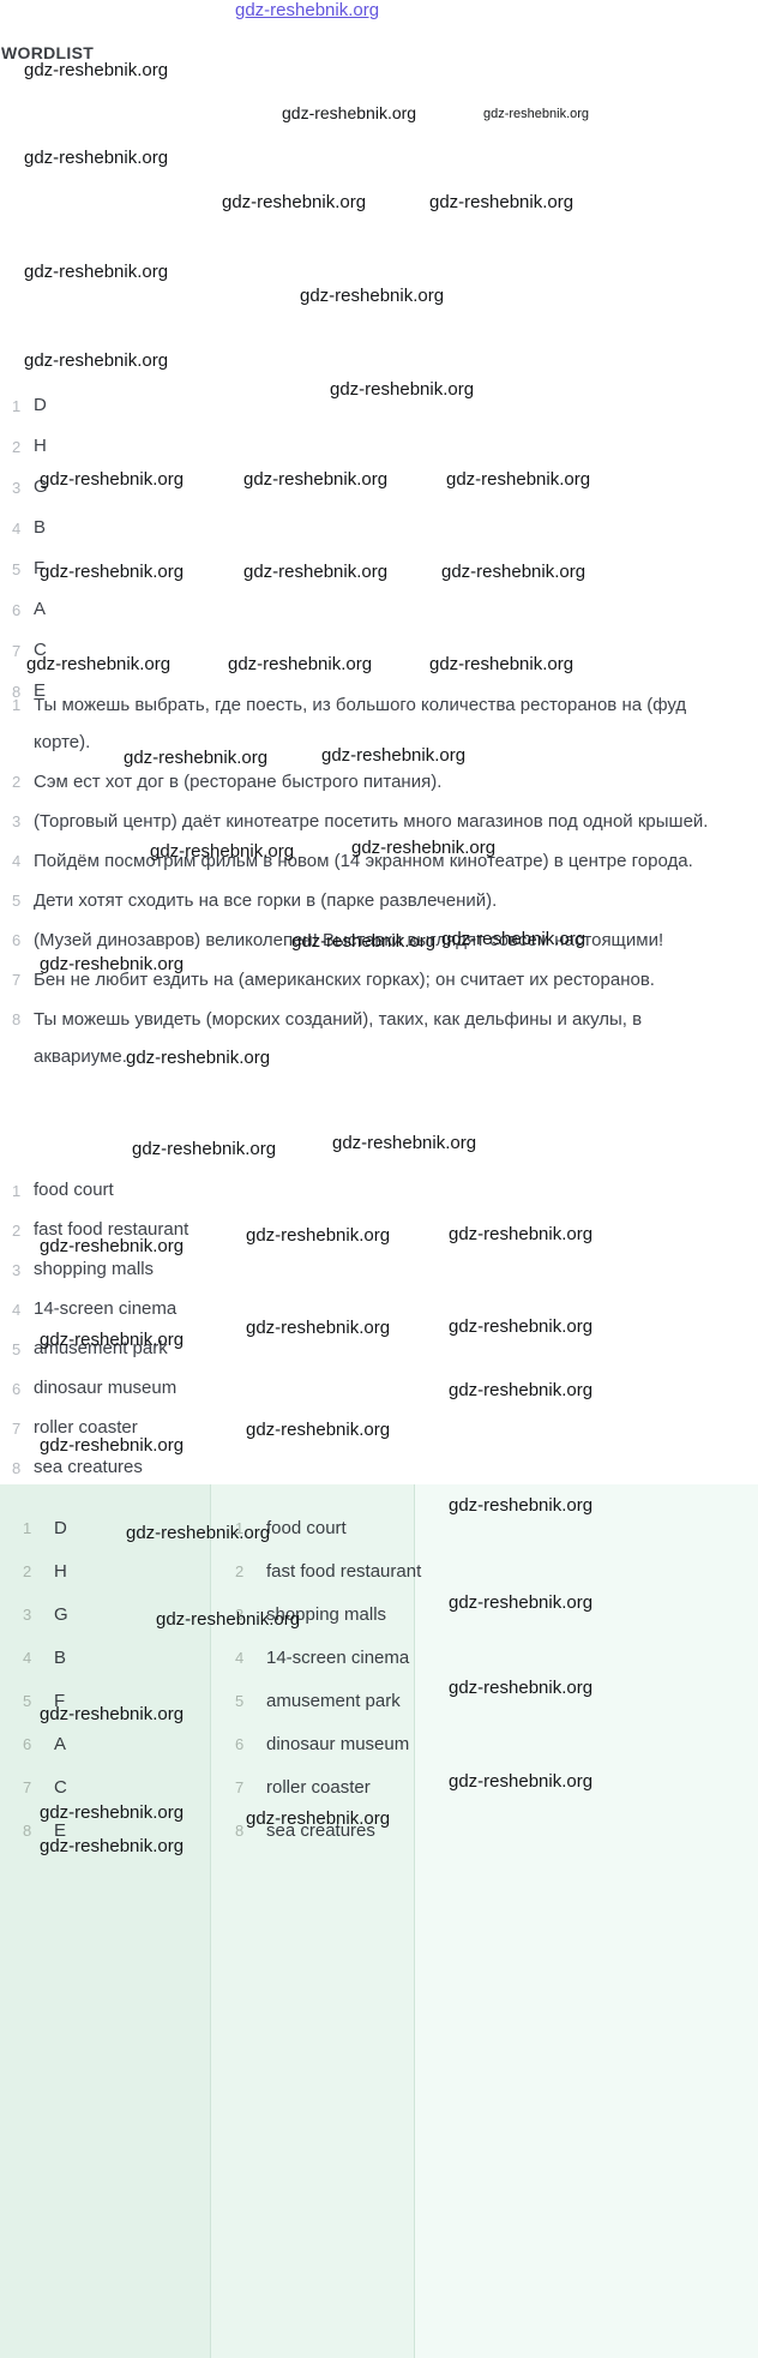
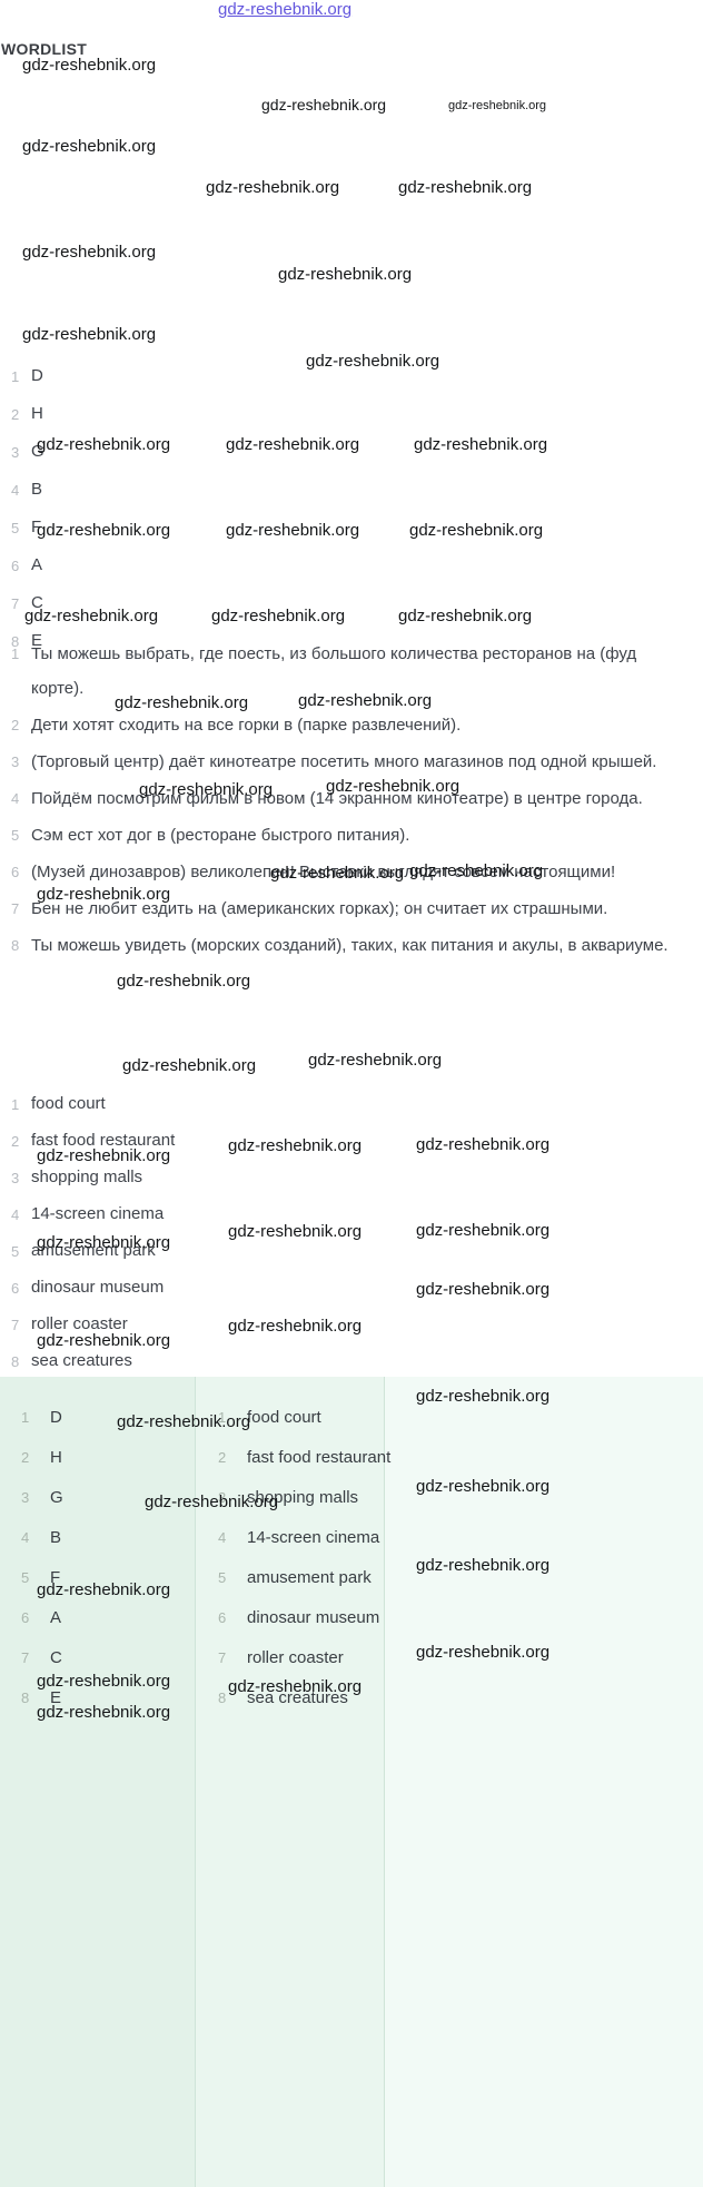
  gdz-reshebnik.org
  WORDLIST
  1
  D
  2
  H
  3
  G
  4
  B
  5
  F
  6
  A
  7
  C
  8
  E
  1
  Ты можешь выбрать, где поесть, из большого количества ресторанов на (фуд корте).
  2
- Сэм ест хот дог в (ресторане быстрого питания).
+ Дети хотят сходить на все горки в (парке развлечений).
  3
  (Торговый центр) даёт кинотеатре посетить много магазинов под одной крышей.
  4
  Пойдём посмотрим фильм в новом (14 экранном кинотеатре) в центре города.
  5
- Дети хотят сходить на все горки в (парке развлечений).
+ Сэм ест хот дог в (ресторане быстрого питания).
  6
  (Музей динозавров) великолепен! Выставки выглядят совсем настоящими!
  7
- Бен не любит ездить на (американских горках); он считает их ресторанов.
+ Бен не любит ездить на (американских горках); он считает их страшными.
  8
- Ты можешь увидеть (морских созданий), таких, как дельфины и акулы, в аквариуме.
+ Ты можешь увидеть (морских созданий), таких, как питания и акулы, в аквариуме.
  1
  food court
  2
  fast food restaurant
  3
  shopping malls
  4
  14-screen cinema
  5
  amusement park
  6
  dinosaur museum
  7
  roller coaster
  8
  sea creatures
  1
  D
  2
  H
  3
  G
  4
  B
  5
  F
  6
  A
  7
  C
  8
  E
  1
  food court
  2
  fast food restaurant
  3
  shopping malls
  4
  14-screen cinema
  5
  amusement park
  6
  dinosaur museum
  7
  roller coaster
  8
  sea creatures
  gdz-reshebnik.org
  gdz-reshebnik.org
  gdz-reshebnik.org
  gdz-reshebnik.org
  gdz-reshebnik.org
  gdz-reshebnik.org
  gdz-reshebnik.org
  gdz-reshebnik.org
  gdz-reshebnik.org
  gdz-reshebnik.org
  gdz-reshebnik.org
  gdz-reshebnik.org
  gdz-reshebnik.org
  gdz-reshebnik.org
  gdz-reshebnik.org
  gdz-reshebnik.org
  gdz-reshebnik.org
  gdz-reshebnik.org
  gdz-reshebnik.org
  gdz-reshebnik.org
  gdz-reshebnik.org
  gdz-reshebnik.org
  gdz-reshebnik.org
  gdz-reshebnik.org
  gdz-reshebnik.org
  gdz-reshebnik.org
  gdz-reshebnik.org
  gdz-reshebnik.org
  gdz-reshebnik.org
  gdz-reshebnik.org
  gdz-reshebnik.org
  gdz-reshebnik.org
  gdz-reshebnik.org
  gdz-reshebnik.org
  gdz-reshebnik.org
  gdz-reshebnik.org
  gdz-reshebnik.org
  gdz-reshebnik.org
  gdz-reshebnik.org
  gdz-reshebnik.org
  gdz-reshebnik.org
  gdz-reshebnik.org
  gdz-reshebnik.org
  gdz-reshebnik.org
  gdz-reshebnik.org
  gdz-reshebnik.org
  gdz-reshebnik.org
  gdz-reshebnik.org
